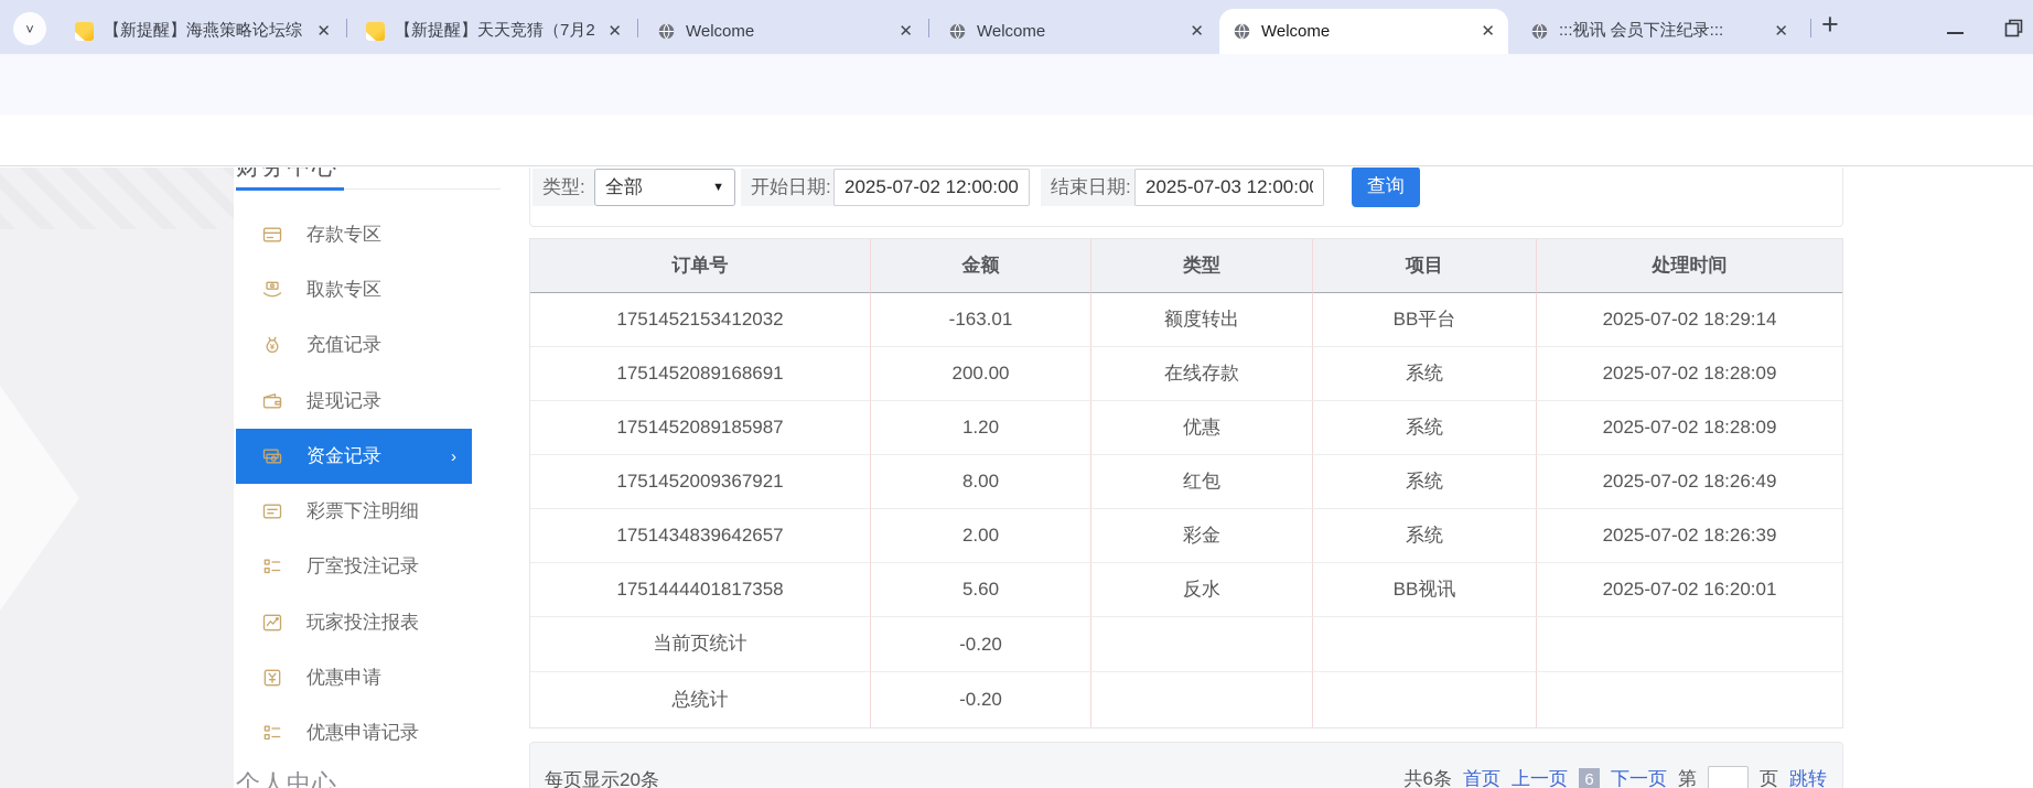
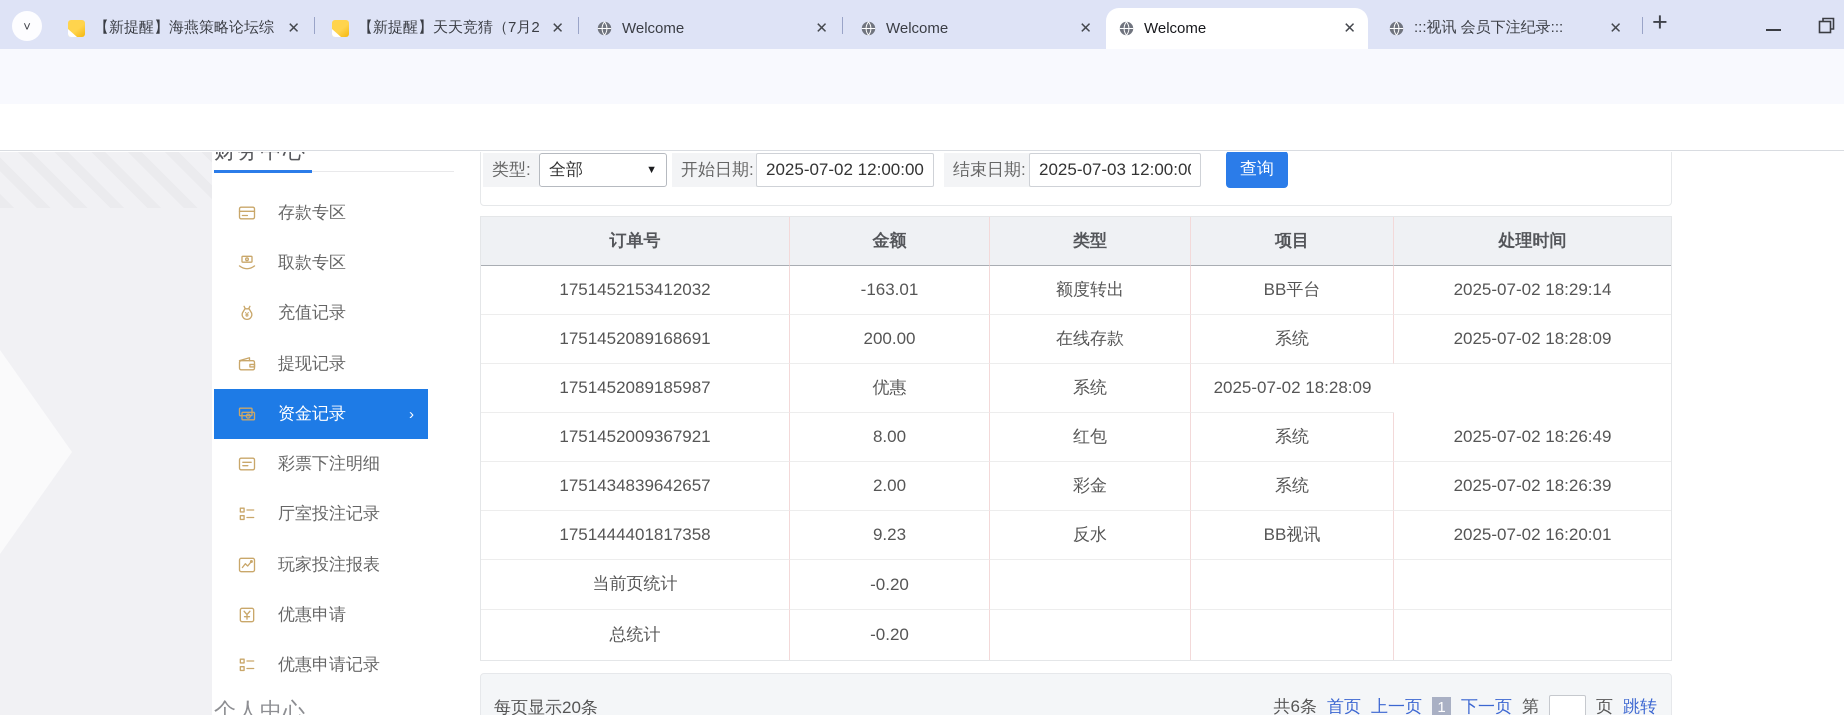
  ˅
  【新提醒】海燕策略论坛综
  ✕
  【新提醒】天天竞猜（7月2
  ✕
  Welcome
  ✕
  Welcome
  ✕
  Welcome
  ✕
  :::视讯 会员下注纪录:::
  ✕
  +
  存款专区
  取款专区
  ¥
  充值记录
  提现记录
  资金记录
  ›
  彩票下注明细
  厅室投注记录
  玩家投注报表
  优惠申请
  优惠申请记录
  个人中心
  类型:
  全部
  ▼
  开始日期:
  2025-07-02 12:00:00
  结束日期:
  2025-07-03 12:00:0
  查询
  订单号
  金额
  类型
  项目
  处理时间
  1751452153412032
  -163.01
  额度转出
  BB平台
  2025-07-02 18:29:14
  1751452089168691
  200.00
  在线存款
  系统
  2025-07-02 18:28:09
  1751452089185987
- 1.20
  优惠
  系统
  2025-07-02 18:28:09
  1751452009367921
  8.00
  红包
  系统
  2025-07-02 18:26:49
  1751434839642657
  2.00
  彩金
  系统
  2025-07-02 18:26:39
  1751444401817358
- 5.60
+ 9.23
  反水
  BB视讯
  2025-07-02 16:20:01
  当前页统计
  -0.20
  总统计
  -0.20
  每页显示20条
  共6条
  首页
  上一页
- 6
+ 1
  下一页
  第
  页
  跳转
